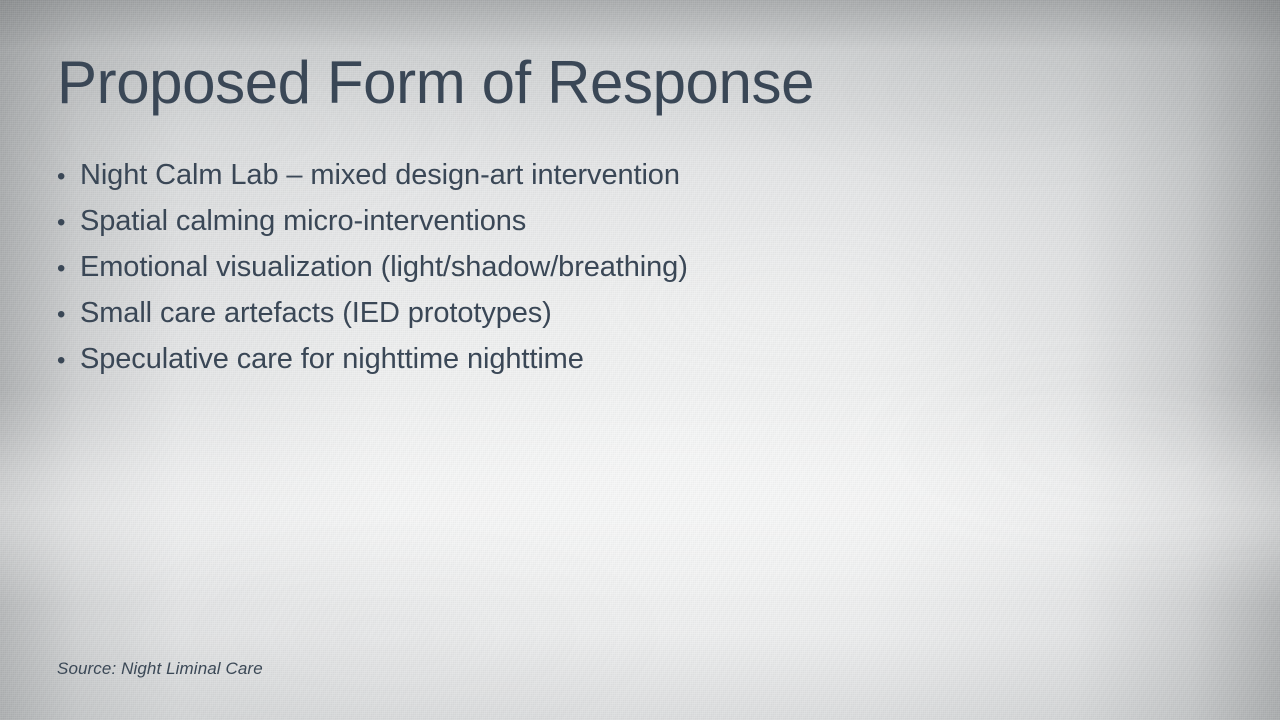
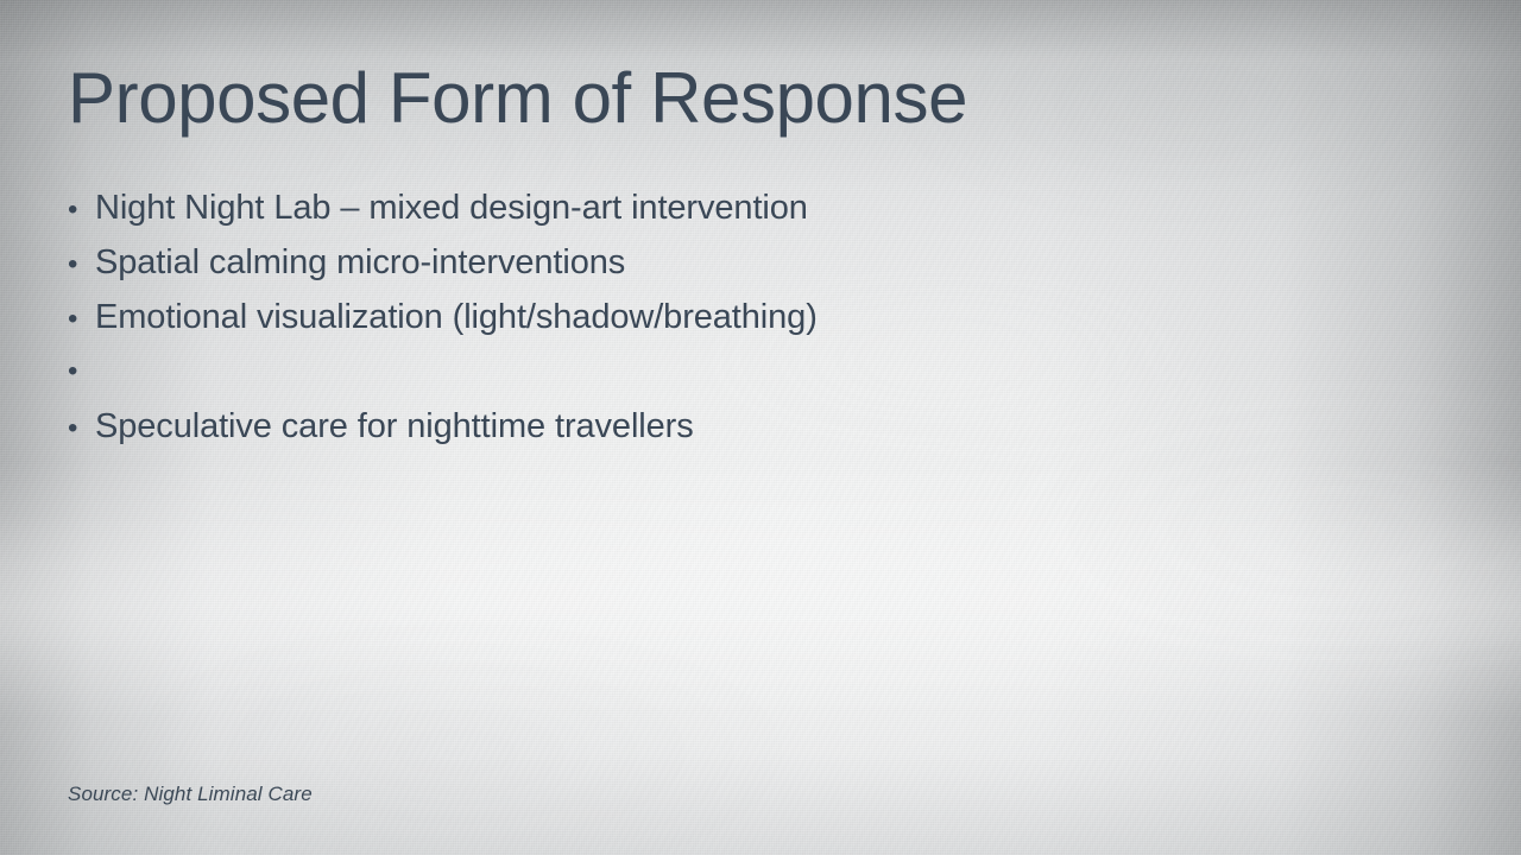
  Proposed Form of Response
  •
- Night Calm Lab – mixed design-art intervention
+ Night Night Lab – mixed design-art intervention
  •
  Spatial calming micro-interventions
  •
  Emotional visualization (light/shadow/breathing)
  •
- Small care artefacts (IED prototypes)
  •
- Speculative care for nighttime nighttime
+ Speculative care for nighttime travellers
  Source: Night Liminal Care
